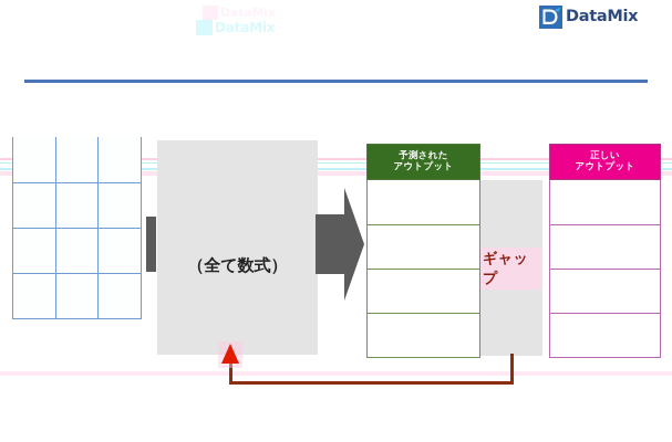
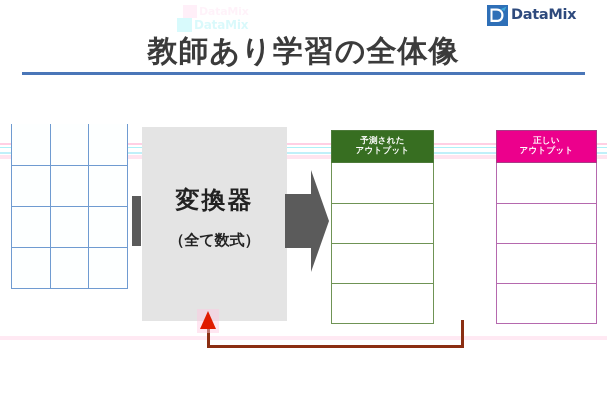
  DataMix
  DataMix
+ 教師あり学習の全体像
+ 変換器
  （全て数式）
  予測された
  アウトプット
- ギャップ
  正しい
  アウトプット
